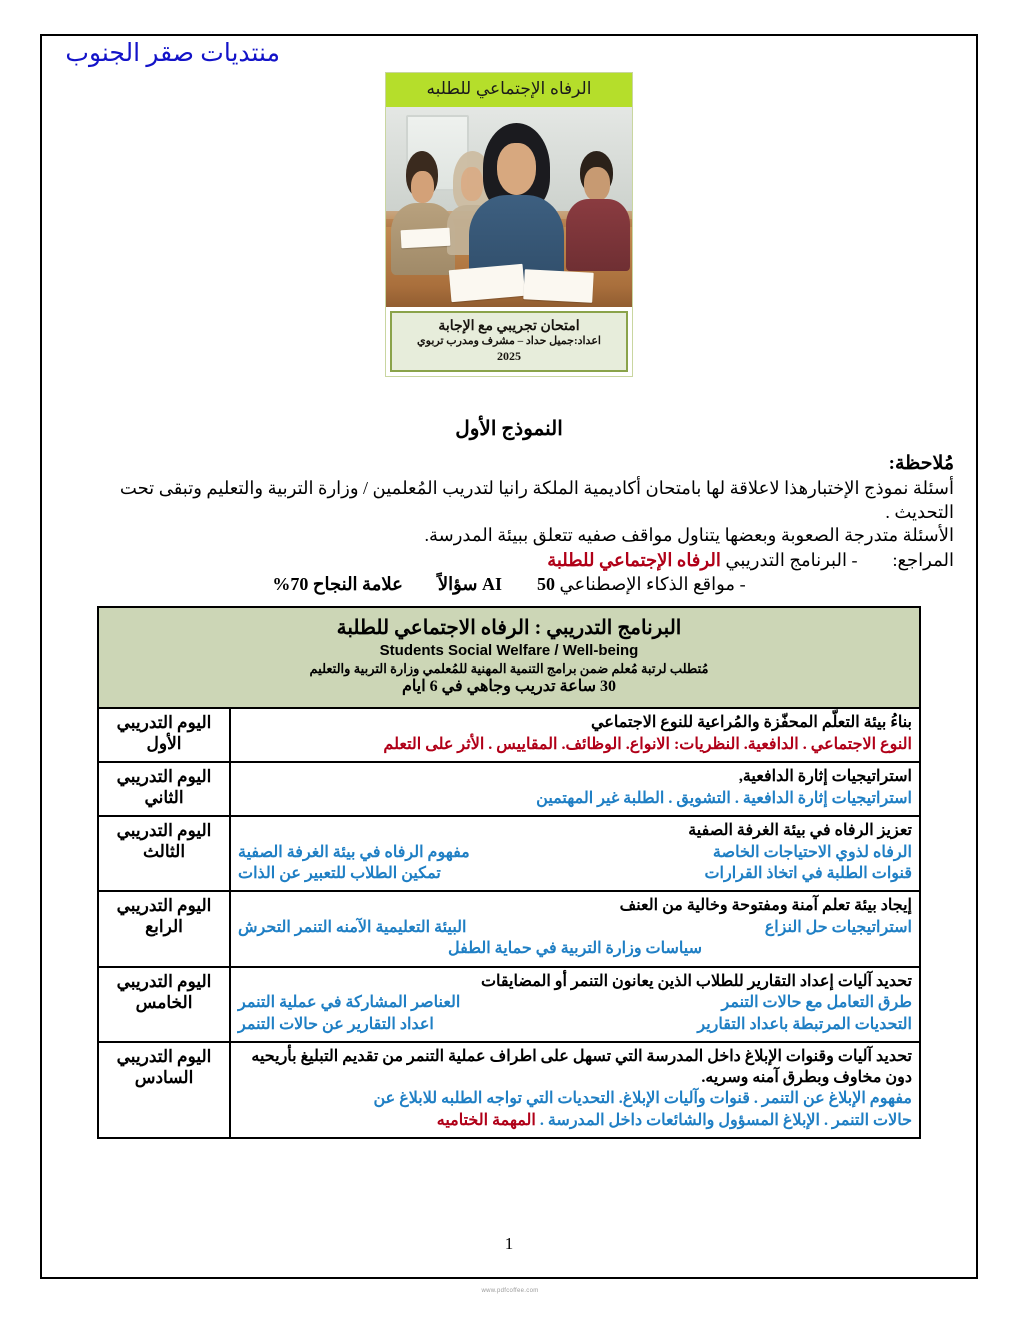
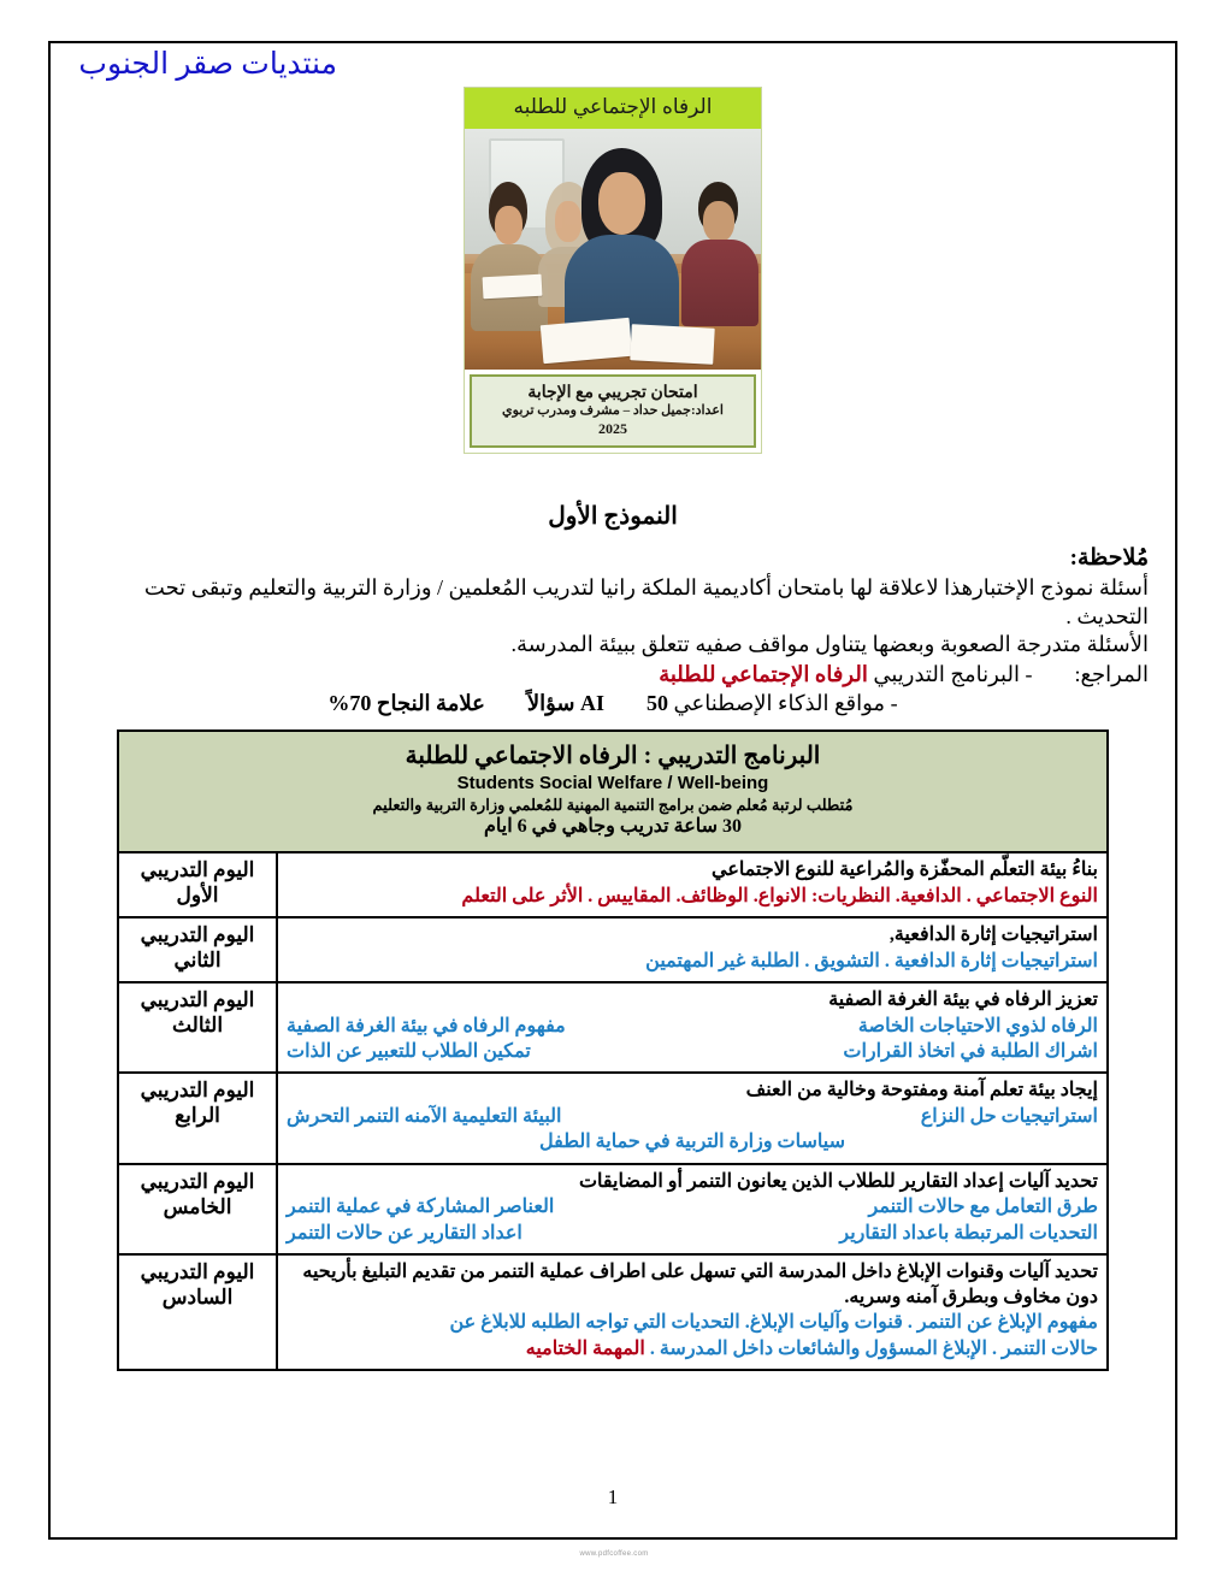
  منتديات صقر الجنوب
  الرفاه الإجتماعي للطلبه
  امتحان تجريبي مع الإجابة
  اعداد:جميل حداد – مشرف ومدرب تربوي
  2025
  النموذج الأول
  مُلاحظة:
  أسئلة نموذج الإختبارهذا لاعلاقة لها بامتحان أكاديمية الملكة رانيا لتدريب المُعلمين / وزارة التربية والتعليم وتبقى تحت التحديث .
  الأسئلة متدرجة الصعوبة وبعضها يتناول مواقف صفيه تتعلق ببيئة المدرسة.
  المراجع: - البرنامج التدريبي الرفاه الإجتماعي للطلبة
  - مواقع الذكاء الإصطناعي AI 50 سؤالاً علامة النجاح 70%
  البرنامج التدريبي : الرفاه الاجتماعي للطلبة Students Social Welfare / Well-being مُتطلب لرتبة مُعلم ضمن برامج التنمية المهنية للمُعلمي وزارة التربية والتعليم 30 ساعة تدريب وجاهي في 6 ايام
  بناءُ بيئة التعلّم المحفّزة والمُراعية للنوع الاجتماعي النوع الاجتماعي . الدافعية. النظريات: الانواع. الوظائف. المقاييس . الأثر على التعلم	اليوم التدريبي الأول
  استراتيجيات إثارة الدافعية, استراتيجيات إثارة الدافعية . التشويق . الطلبة غير المهتمين	اليوم التدريبي الثاني
- تعزيز الرفاه في بيئة الغرفة الصفية مفهوم الرفاه في بيئة الغرفة الصفية الرفاه لذوي الاحتياجات الخاصة تمكين الطلاب للتعبير عن الذات قنوات الطلبة في اتخاذ القرارات	اليوم التدريبي الثالث
+ تعزيز الرفاه في بيئة الغرفة الصفية مفهوم الرفاه في بيئة الغرفة الصفية الرفاه لذوي الاحتياجات الخاصة تمكين الطلاب للتعبير عن الذات اشراك الطلبة في اتخاذ القرارات	اليوم التدريبي الثالث
  إيجاد بيئة تعلم آمنة ومفتوحة وخالية من العنف البيئة التعليمية الآمنه التنمر التحرش استراتيجيات حل النزاع سياسات وزارة التربية في حماية الطفل	اليوم التدريبي الرابع
  تحديد آليات إعداد التقارير للطلاب الذين يعانون التنمر أو المضايقات العناصر المشاركة في عملية التنمر طرق التعامل مع حالات التنمر اعداد التقارير عن حالات التنمر التحديات المرتبطة باعداد التقارير	اليوم التدريبي الخامس
  تحديد آليات وقنوات الإبلاغ داخل المدرسة التي تسهل على اطراف عملية التنمر من تقديم التبليغ بأريحيه دون مخاوف وبطرق آمنه وسريه. مفهوم الإبلاغ عن التنمر . قنوات وآليات الإبلاغ. التحديات التي تواجه الطلبه للابلاغ عن حالات التنمر . الإبلاغ المسؤول والشائعات داخل المدرسة . المهمة الختاميه	اليوم التدريبي السادس
  1
